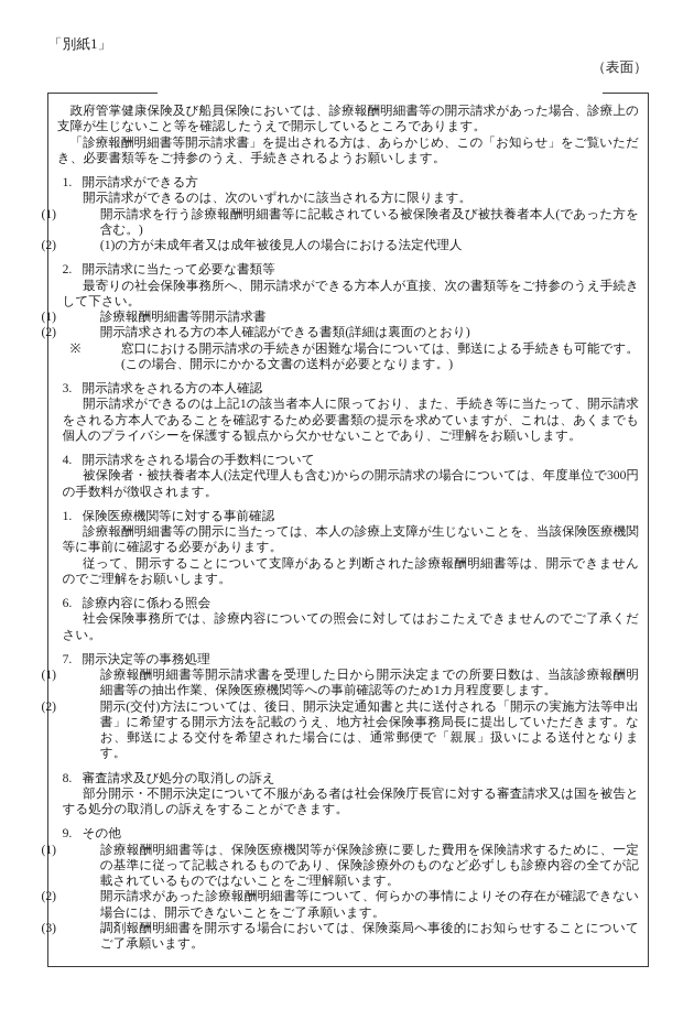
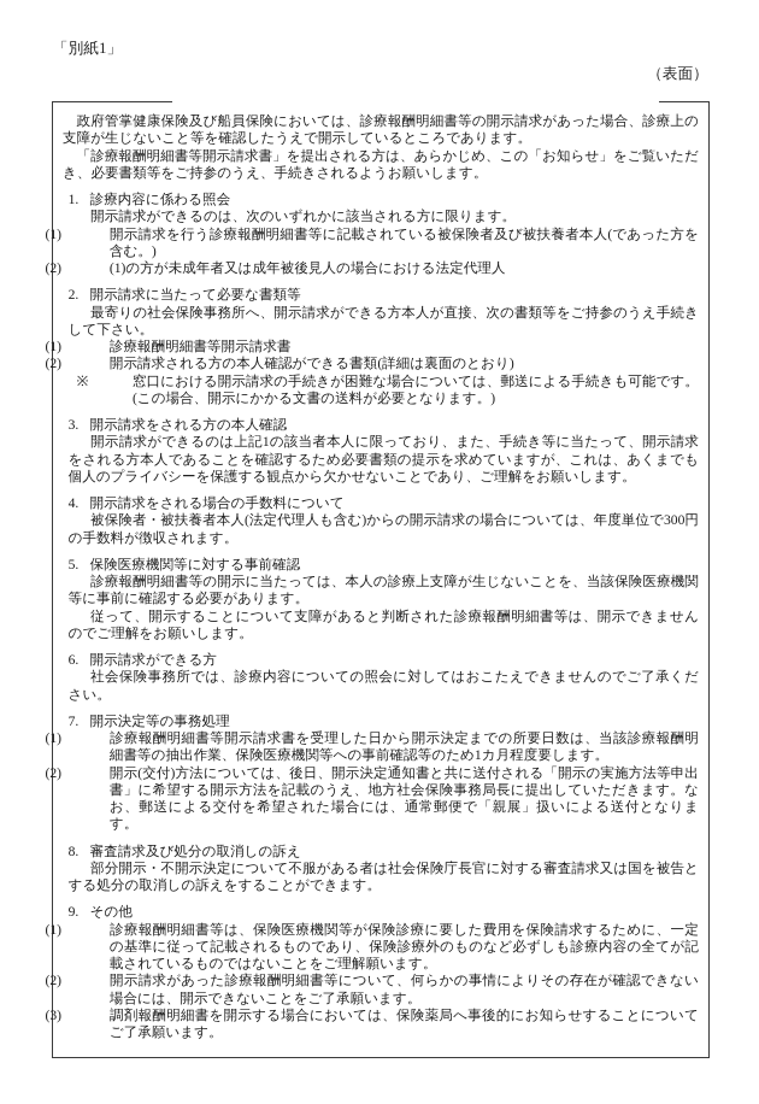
  「別紙1」
  （表面）
  政府管掌健康保険及び船員保険においては、診療報酬明細書等の開示請求があった場合、診療上の支障が生じないこと等を確認したうえで開示しているところであります。
  「診療報酬明細書等開示請求書」を提出される方は、あらかじめ、この「お知らせ」をご覧いただき、必要書類等をご持参のうえ、手続きされるようお願いします。
- 1. 開示請求ができる方
+ 1. 診療内容に係わる照会
  開示請求ができるのは、次のいずれかに該当される方に限ります。
  (1) 開示請求を行う診療報酬明細書等に記載されている被保険者及び被扶養者本人(であった方を含む。)
  (2) (1)の方が未成年者又は成年被後見人の場合における法定代理人
  2. 開示請求に当たって必要な書類等
  最寄りの社会保険事務所へ、開示請求ができる方本人が直接、次の書類等をご持参のうえ手続きして下さい。
  (1) 診療報酬明細書等開示請求書
  (2) 開示請求される方の本人確認ができる書類(詳細は裏面のとおり)
  ※ 窓口における開示請求の手続きが困難な場合については、郵送による手続きも可能です。(この場合、開示にかかる文書の送料が必要となります。)
  3. 開示請求をされる方の本人確認
  開示請求ができるのは上記1の該当者本人に限っており、また、手続き等に当たって、開示請求をされる方本人であることを確認するため必要書類の提示を求めていますが、これは、あくまでも個人のプライバシーを保護する観点から欠かせないことであり、ご理解をお願いします。
  4. 開示請求をされる場合の手数料について
  被保険者・被扶養者本人(法定代理人も含む)からの開示請求の場合については、年度単位で300円の手数料が徴収されます。
- 1. 保険医療機関等に対する事前確認
+ 5. 保険医療機関等に対する事前確認
  診療報酬明細書等の開示に当たっては、本人の診療上支障が生じないことを、当該保険医療機関等に事前に確認する必要があります。
  従って、開示することについて支障があると判断された診療報酬明細書等は、開示できませんのでご理解をお願いします。
- 6. 診療内容に係わる照会
+ 6. 開示請求ができる方
  社会保険事務所では、診療内容についての照会に対してはおこたえできませんのでご了承ください。
  7. 開示決定等の事務処理
  (1) 診療報酬明細書等開示請求書を受理した日から開示決定までの所要日数は、当該診療報酬明細書等の抽出作業、保険医療機関等への事前確認等のため1カ月程度要します。
  (2) 開示(交付)方法については、後日、開示決定通知書と共に送付される「開示の実施方法等申出書」に希望する開示方法を記載のうえ、地方社会保険事務局長に提出していただきます。なお、郵送による交付を希望された場合には、通常郵便で「親展」扱いによる送付となります。
  8. 審査請求及び処分の取消しの訴え
  部分開示・不開示決定について不服がある者は社会保険庁長官に対する審査請求又は国を被告とする処分の取消しの訴えをすることができます。
  9. その他
  (1) 診療報酬明細書等は、保険医療機関等が保険診療に要した費用を保険請求するために、一定の基準に従って記載されるものであり、保険診療外のものなど必ずしも診療内容の全てが記載されているものではないことをご理解願います。
  (2) 開示請求があった診療報酬明細書等について、何らかの事情によりその存在が確認できない場合には、開示できないことをご了承願います。
  (3) 調剤報酬明細書を開示する場合においては、保険薬局へ事後的にお知らせすることについてご了承願います。
